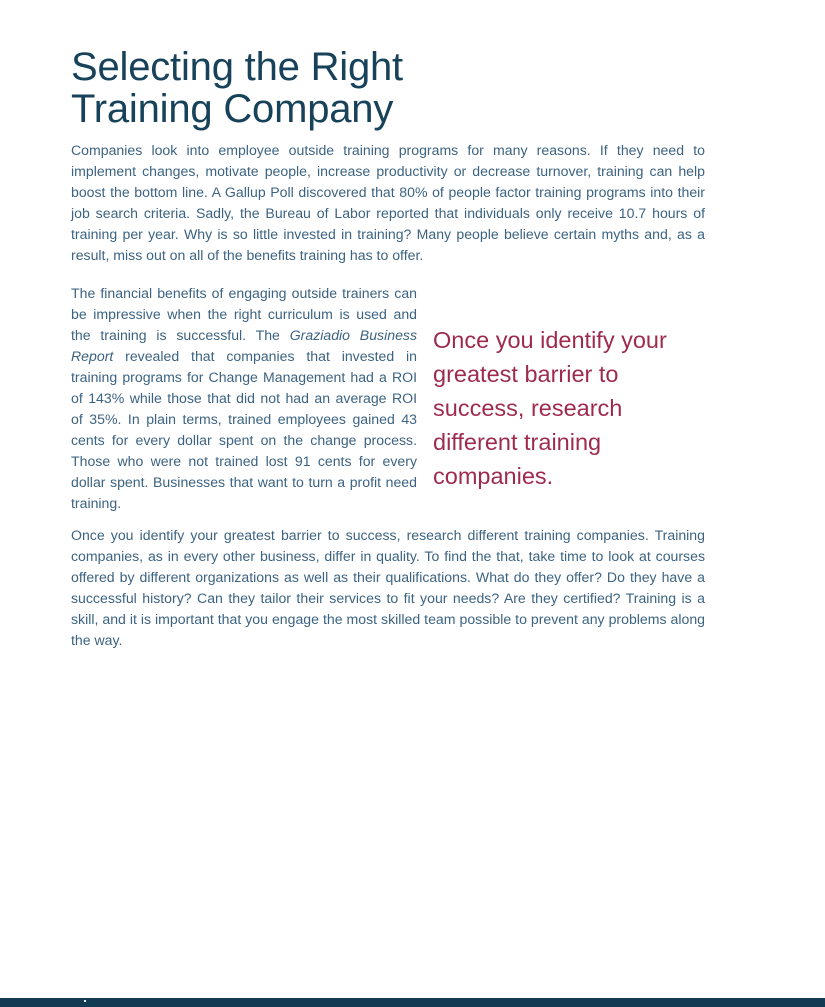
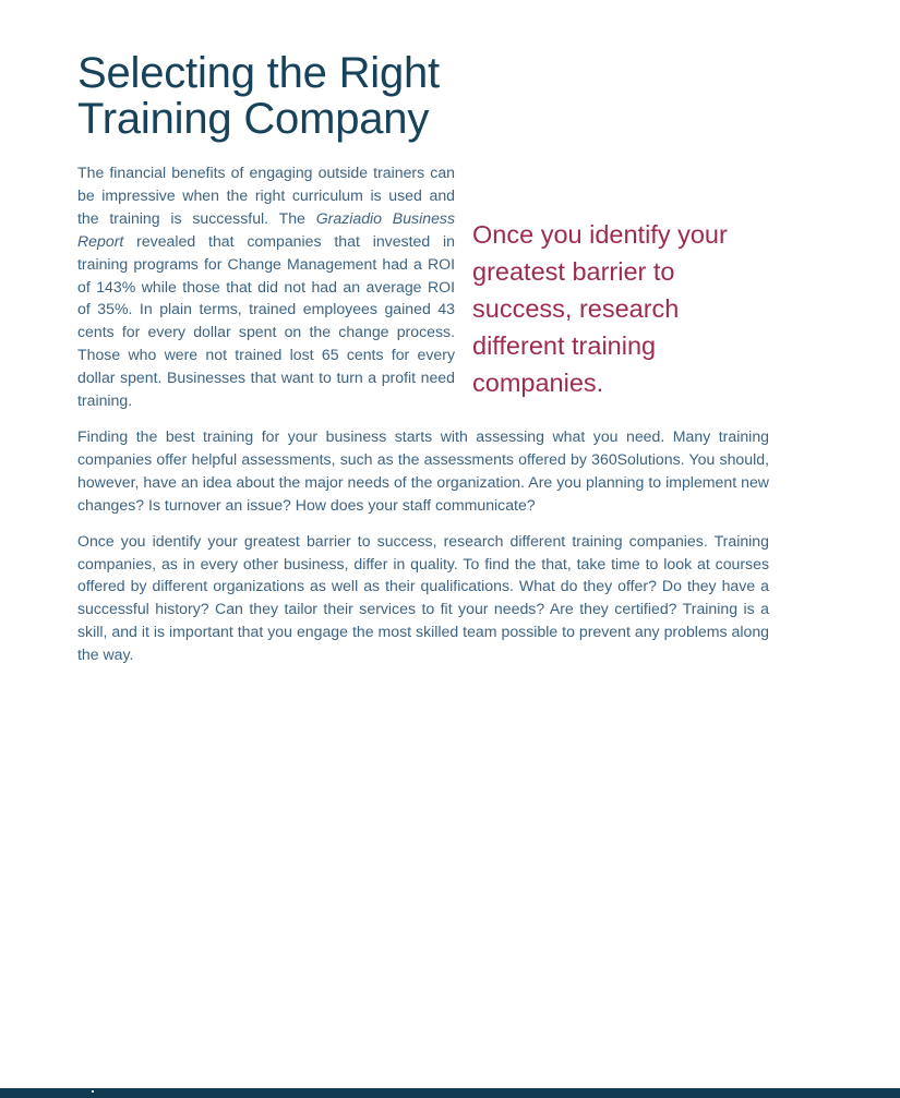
  Selecting the Right
  Training Company
- Companies look into employee outside training programs for many reasons. If they need to implement changes, motivate people, increase productivity or decrease turnover, training can help boost the bottom line. A Gallup Poll discovered that 80% of people factor training programs into their job search criteria. Sadly, the Bureau of Labor reported that individuals only receive 10.7 hours of training per year. Why is so little invested in training? Many people believe certain myths and, as a result, miss out on all of the benefits training has to offer.
  Once you identify your greatest barrier to success, research different training companies.
- The financial benefits of engaging outside trainers can be impressive when the right curriculum is used and the training is successful. The Graziadio Business Report revealed that companies that invested in training programs for Change Management had a ROI of 143% while those that did not had an average ROI of 35%. In plain terms, trained employees gained 43 cents for every dollar spent on the change process. Those who were not trained lost 91 cents for every dollar spent. Businesses that want to turn a profit need training.
+ The financial benefits of engaging outside trainers can be impressive when the right curriculum is used and the training is successful. The Graziadio Business Report revealed that companies that invested in training programs for Change Management had a ROI of 143% while those that did not had an average ROI of 35%. In plain terms, trained employees gained 43 cents for every dollar spent on the change process. Those who were not trained lost 65 cents for every dollar spent. Businesses that want to turn a profit need training.
+ Finding the best training for your business starts with assessing what you need. Many training companies offer helpful assessments, such as the assessments offered by 360Solutions. You should, however, have an idea about the major needs of the organization. Are you planning to implement new changes? Is turnover an issue? How does your staff communicate?
  Once you identify your greatest barrier to success, research different training companies. Training companies, as in every other business, differ in quality. To find the that, take time to look at courses offered by different organizations as well as their qualifications. What do they offer? Do they have a successful history? Can they tailor their services to fit your needs? Are they certified? Training is a skill, and it is important that you engage the most skilled team possible to prevent any problems along the way.
